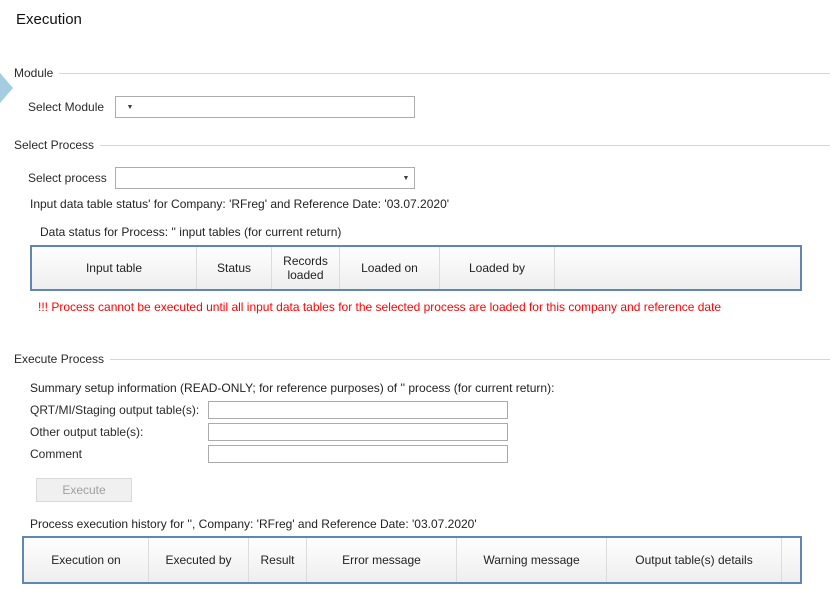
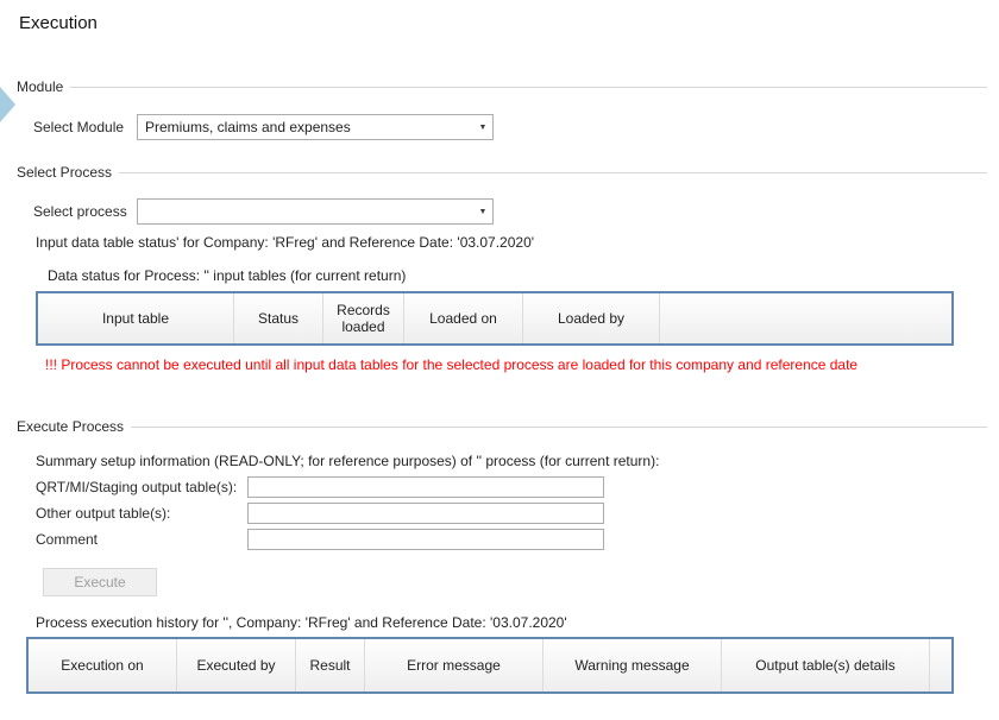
  Execution
  Module
  Select Module
+ Premiums, claims and expenses
  Select Process
  Select process
  Input data table status' for Company: 'RFreg' and Reference Date: '03.07.2020'
  Data status for Process: '' input tables (for current return)
  Input table
  Status
  Records loaded
  Loaded on
  Loaded by
  !!! Process cannot be executed until all input data tables for the selected process are loaded for this company and reference date
  Execute Process
  Summary setup information (READ-ONLY; for reference purposes) of '' process (for current return):
  QRT/MI/Staging output table(s):
  Other output table(s):
  Comment
  Execute
  Process execution history for '', Company: 'RFreg' and Reference Date: '03.07.2020'
  Execution on
  Executed by
  Result
  Error message
  Warning message
  Output table(s) details
